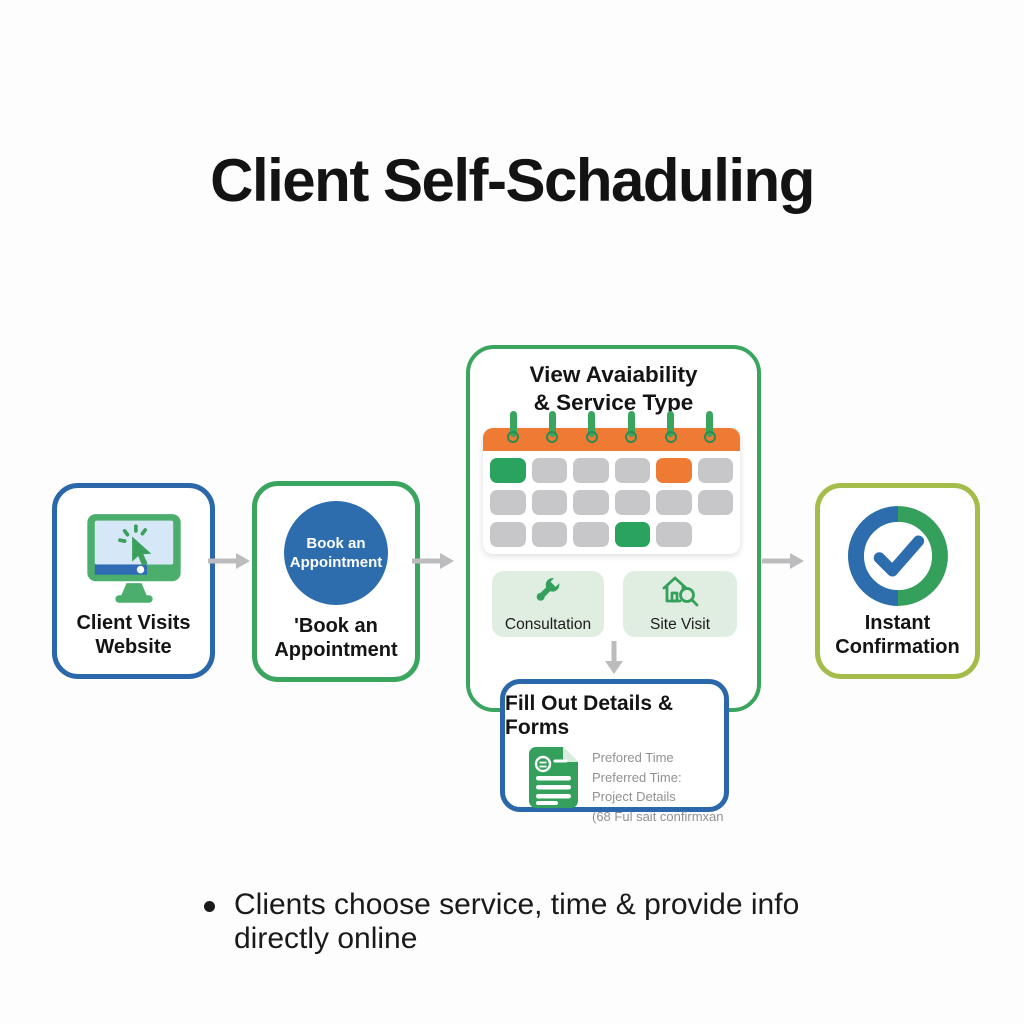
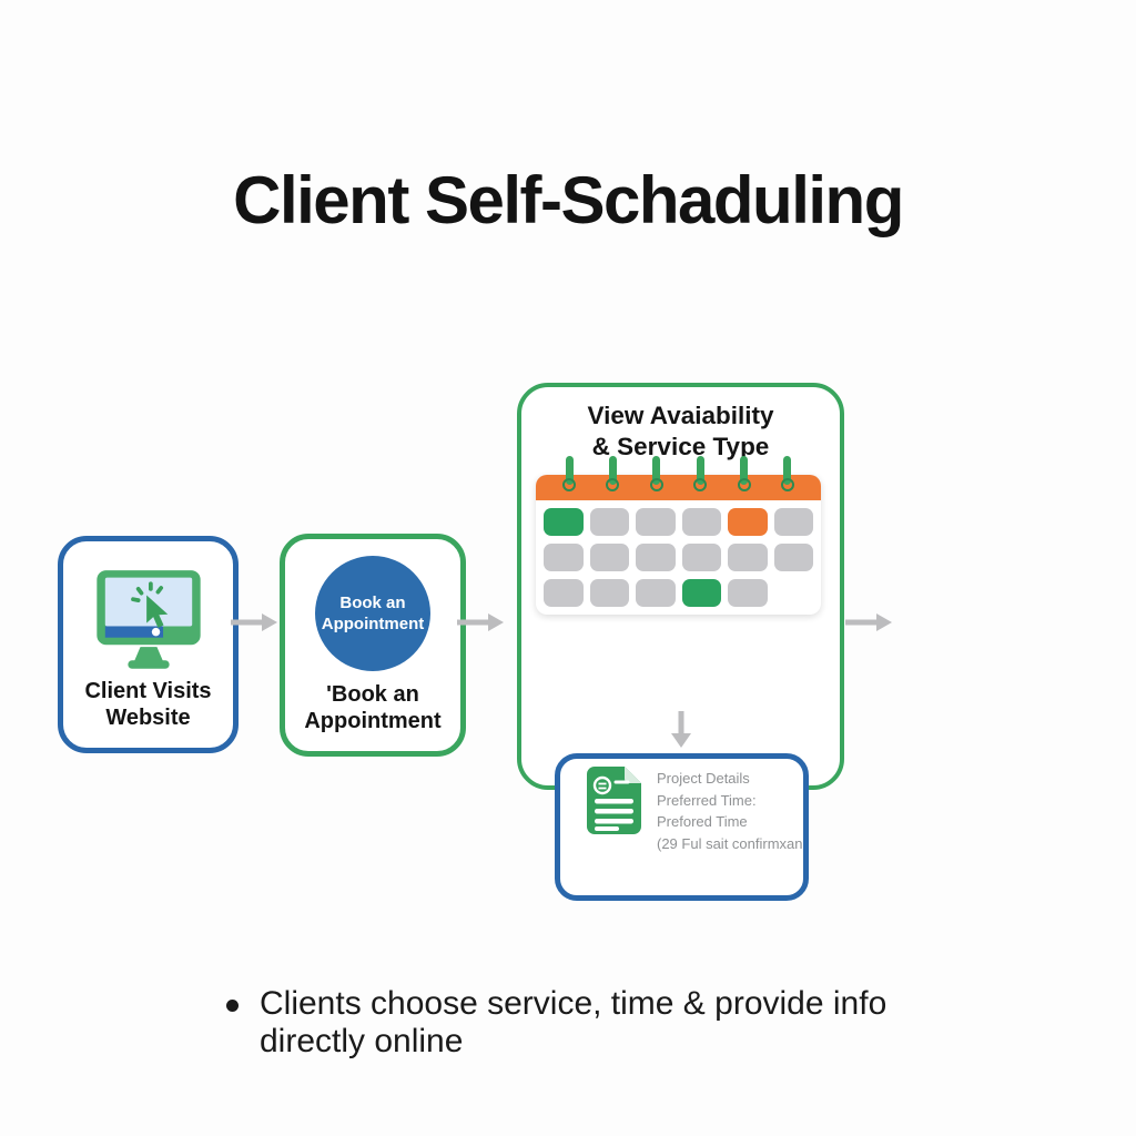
  Client Self-Schaduling
  Client Visits
  Website
  Book an
  Appointment
  'Book an
  Appointment
  View Avaiability
  & Service Type
- Consultation
- Site Visit
- Fill Out Details & Forms
- Prefored Time
+ Project Details
  Preferred Time:
- Project Details
+ Prefored Time
- (68 Ful sait confirmxan
+ (29 Ful sait confirmxan
- Instant
- Confirmation
  Clients choose service, time & provide info
  directly online
